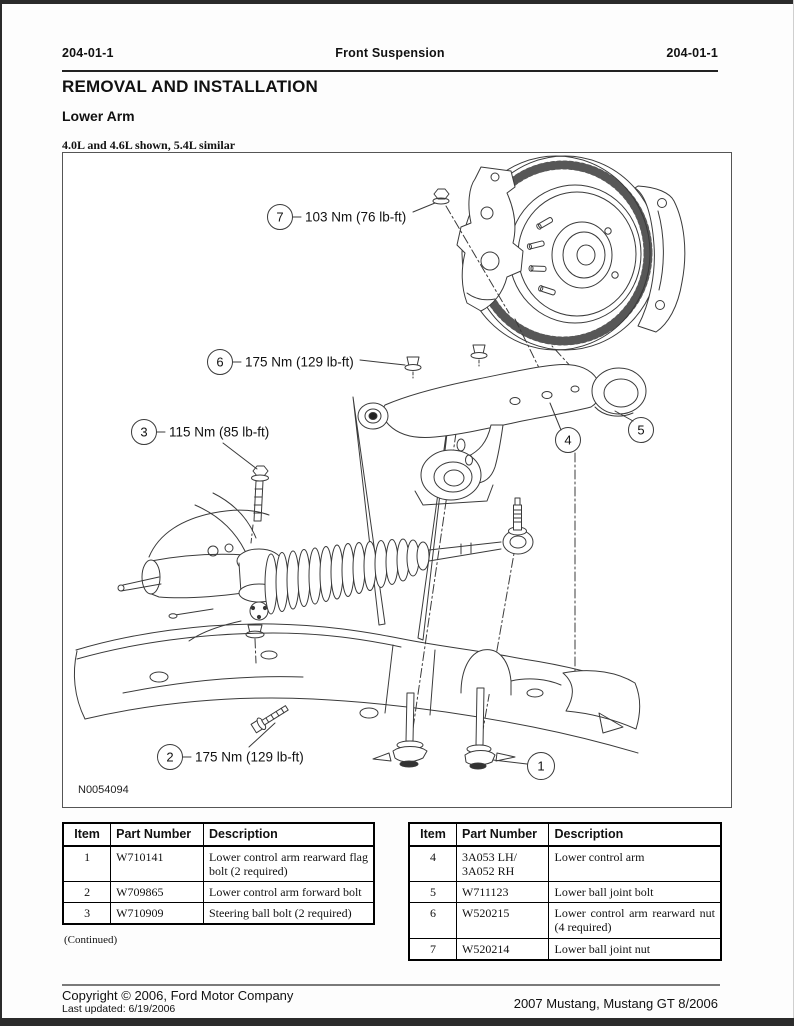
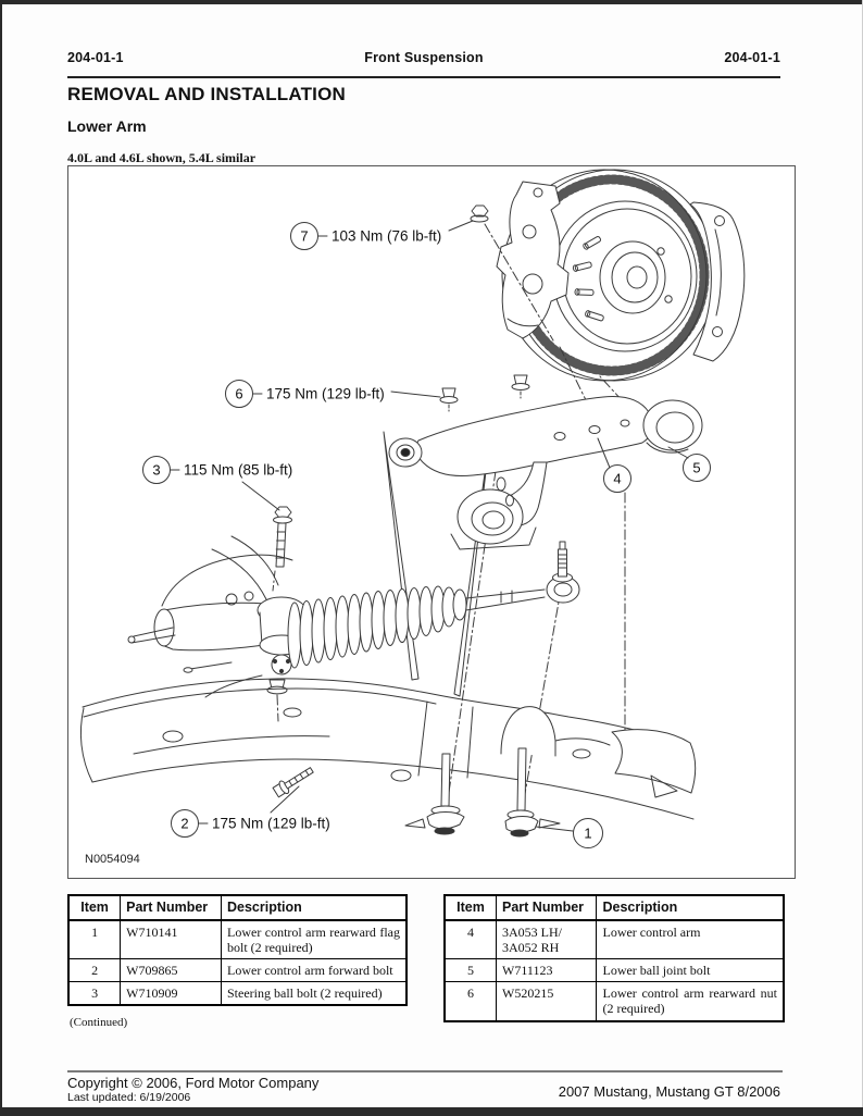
  204-01-1
  Front Suspension
  204-01-1
  REMOVAL AND INSTALLATION
  Lower Arm
  4.0L and 4.6L shown, 5.4L similar
  7
  103 Nm (76 lb-ft)
  6
  175 Nm (129 lb-ft)
  3
  115 Nm (85 lb-ft)
  2
  175 Nm (129 lb-ft)
  4
  5
  1
  N0054094
  Item	Part Number	Description
  1	W710141	Lower control arm rearward flag bolt (2 required)
  2	W709865	Lower control arm forward bolt
  3	W710909	Steering ball bolt (2 required)
  (Continued)
  Item	Part Number	Description
  4	3A053 LH/ 3A052 RH	Lower control arm
  5	W711123	Lower ball joint bolt
- 6	W520215	Lower control arm rearward nut (4 required)
+ 6	W520215	Lower control arm rearward nut (2 required)
- 7	W520214	Lower ball joint nut
  Copyright © 2006, Ford Motor Company
  Last updated: 6/19/2006
  2007 Mustang, Mustang GT 8/2006
